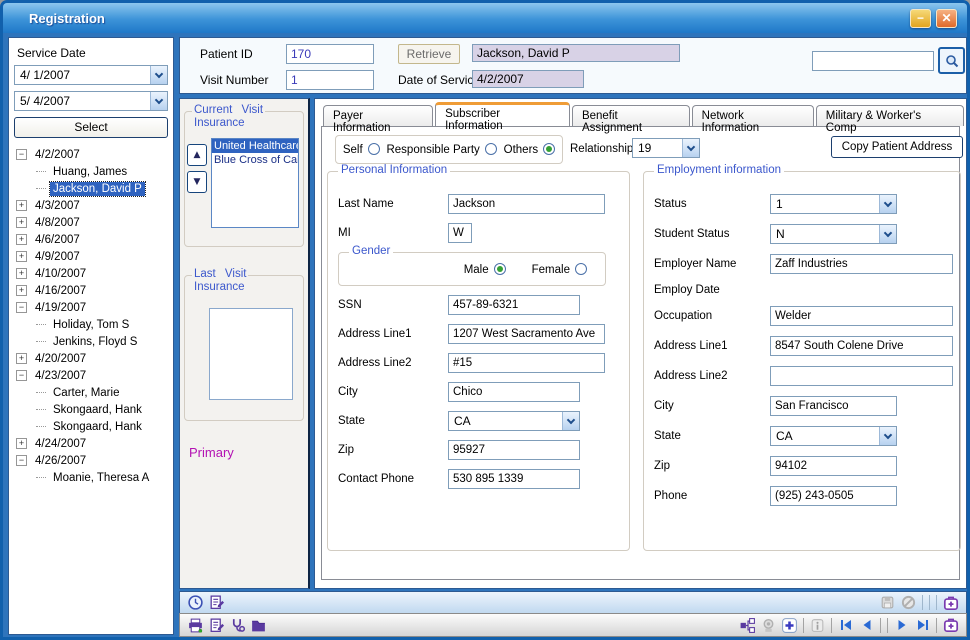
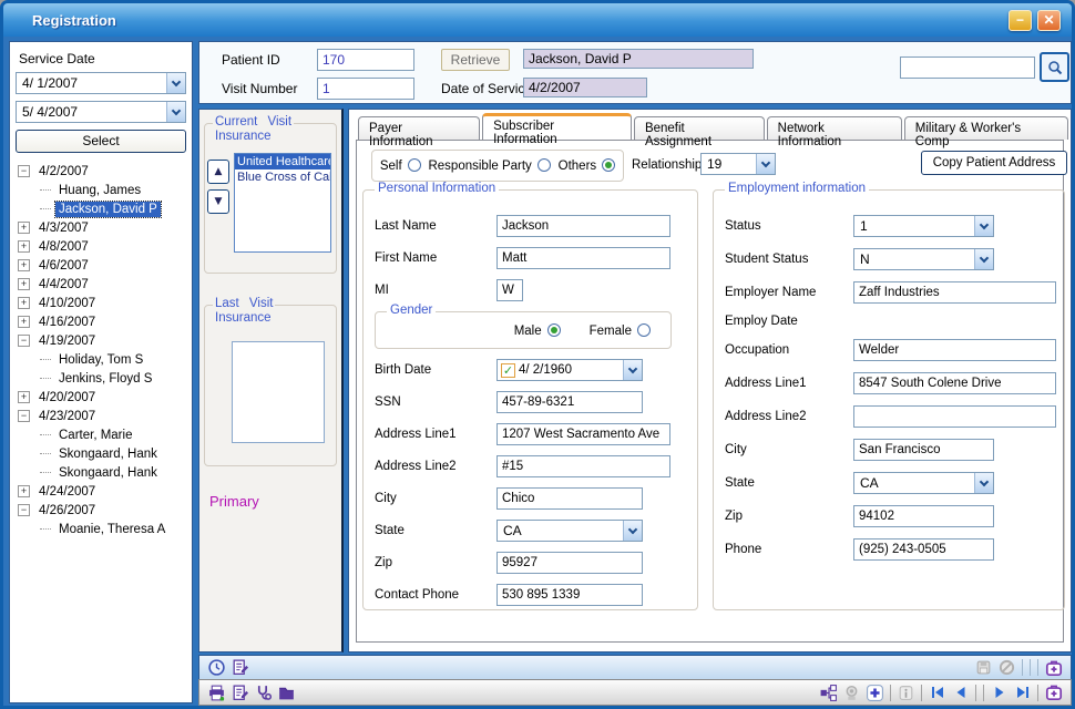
  Registration
  −
  ✕
  Service Date
  4/ 1/2007
  5/ 4/2007
  Select
  −
  4/2/2007
  Huang, James
  Jackson, David P
  +
  4/3/2007
  +
  4/8/2007
  +
  4/6/2007
  +
- 4/9/2007
+ 4/4/2007
  +
  4/10/2007
  +
  4/16/2007
  −
  4/19/2007
  Holiday, Tom S
  Jenkins, Floyd S
  +
  4/20/2007
  −
  4/23/2007
  Carter, Marie
  Skongaard, Hank
  Skongaard, Hank
  +
  4/24/2007
  −
  4/26/2007
  Moanie, Theresa A
  Patient ID
  170
  Visit Number
  1
  Retrieve
  Jackson, David P
  Date of Servic
  4/2/2007
  Current Visit
  Insurance
  ▲
  ▼
  United Healthcar
  Blue Cross of Ca
  Last Visit
  Insurance
  Primary
  Payer Information
  Subscriber Information
  Benefit Assignment
  Network Information
  Military & Worker's Comp
  Self
  Responsible Party
  Others
  Relationship
  19
  Copy Patient Address
  Personal Information
  Last Name
  Jackson
+ First Name
+ Matt
  MI
  W
  Gender
  Male
  Female
+ Birth Date
+ ✓
+ 4/ 2/1960
  SSN
  457-89-6321
  Address Line1
  1207 West Sacramento Ave
  Address Line2
  #15
  City
  Chico
  State
  CA
  Zip
  95927
  Contact Phone
  530 895 1339
  Employment information
  Status
  1
  Student Status
  N
  Employer Name
  Zaff Industries
  Employ Date
  Occupation
  Welder
  Address Line1
  8547 South Colene Drive
  Address Line2
  City
  San Francisco
  State
  CA
  Zip
  94102
  Phone
  (925) 243-0505
